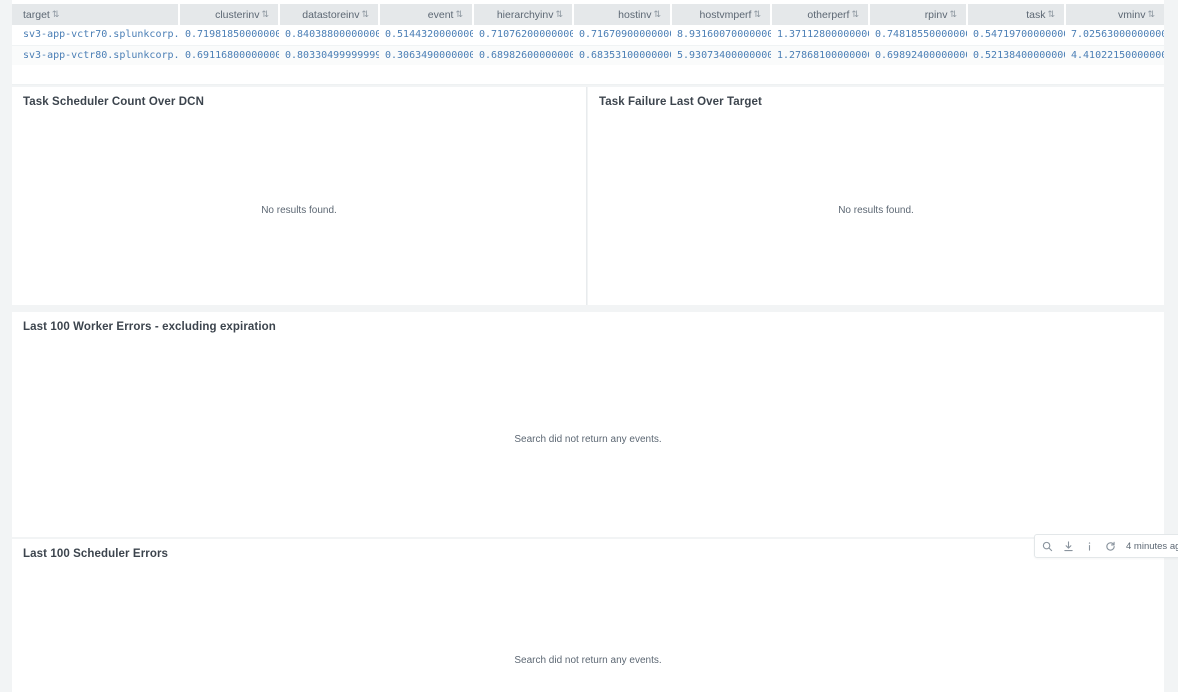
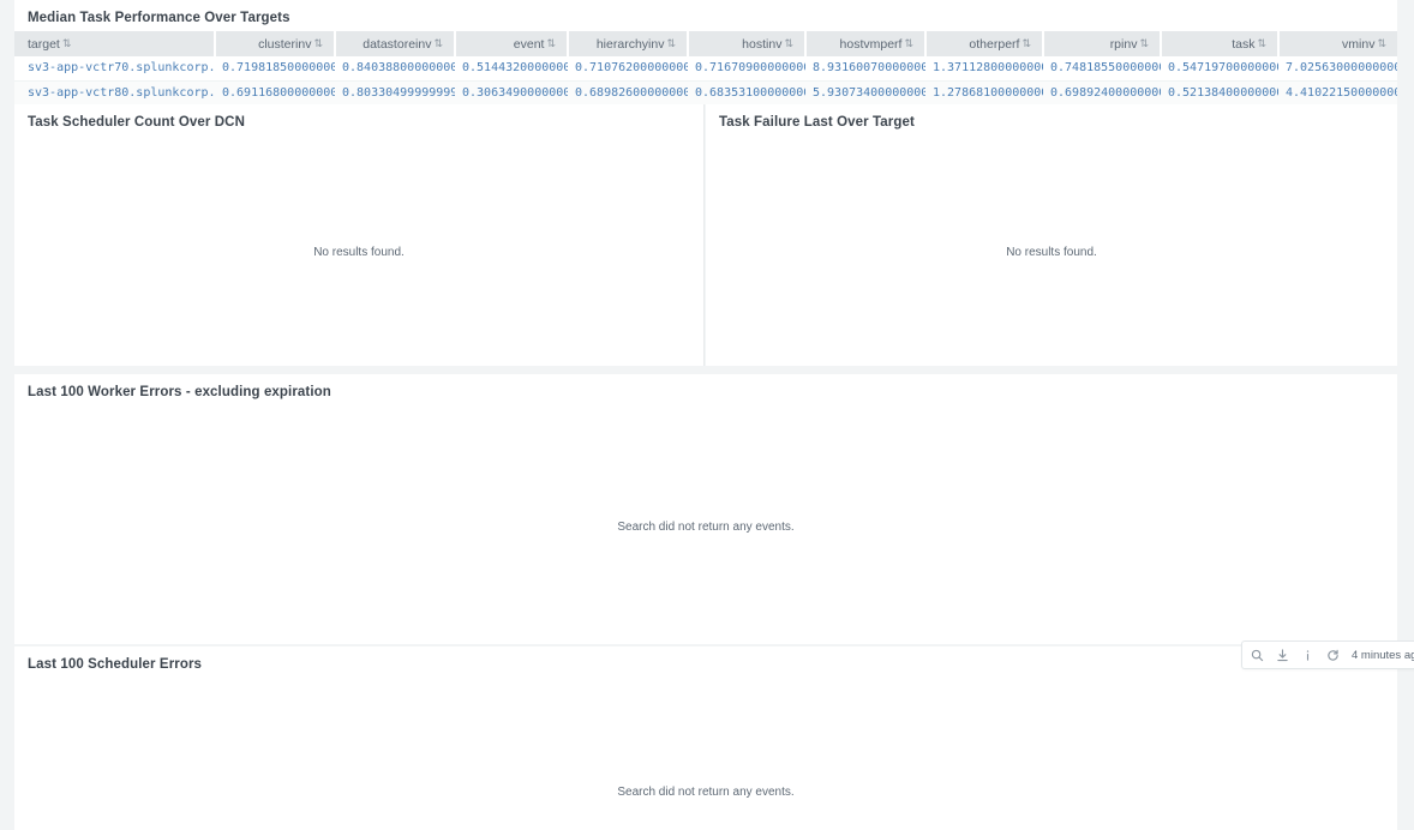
+ Median Task Performance Over Targets
  target ⇅	clusterinv ⇅	datastoreinv ⇅	event ⇅	hierarchyinv ⇅	hostinv ⇅	hostvmperf ⇅	otherperf ⇅	rpinv ⇅	task ⇅	vminv ⇅
  sv3-app-vctr70.splunkcorp.	0.71981850000000	0.84038800000000	0.5144320000000	0.71076200000000	0.7167090000000	8.93160070000000	1.3711280000000	0.7481855000000	0.5471970000000	7.0256300000000
  sv3-app-vctr80.splunkcorp.	0.69116800000000	0.80330499999999	0.3063490000000	0.68982600000000	0.6835310000000	5.93073400000000	1.2786810000000	0.6989240000000	0.5213840000000	4.4102215000000
  Task Scheduler Count Over DCN
  No results found.
  Task Failure Last Over Target
  No results found.
  Last 100 Worker Errors - excluding expiration
  Search did not return any events.
  Last 100 Scheduler Errors
  Search did not return any events.
  4 minutes a
